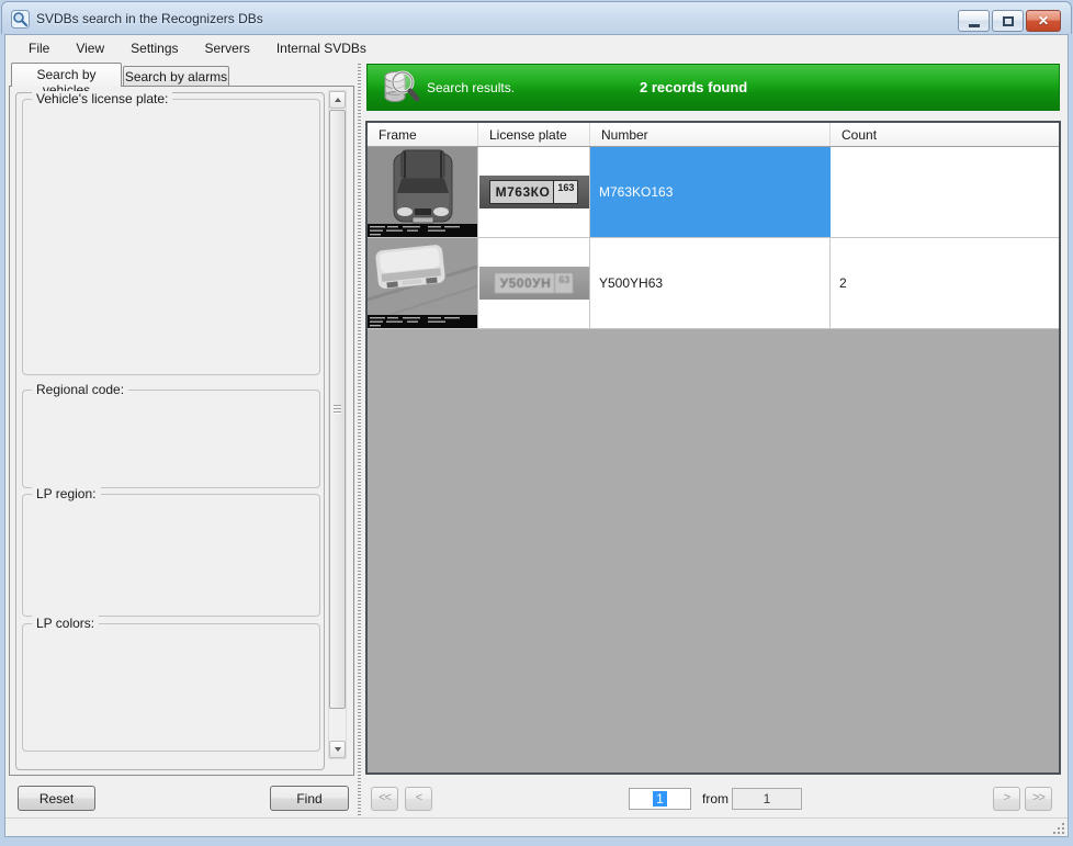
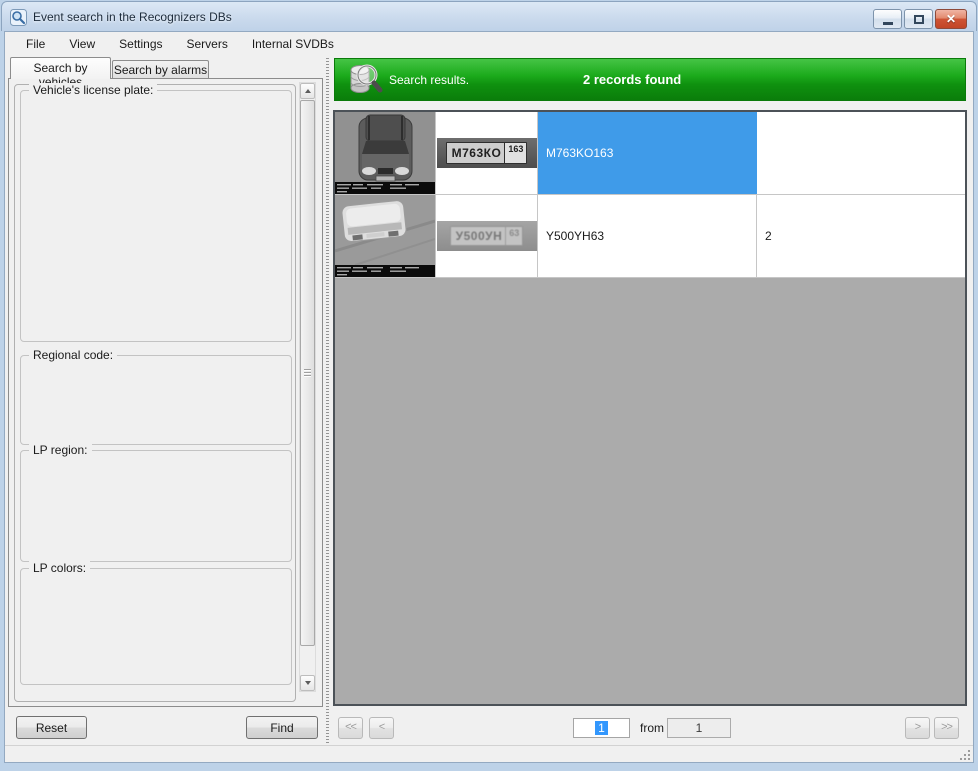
- SVDBs search in the Recognizers DBs
+ Event search in the Recognizers DBs
  ✕
  File
  View
  Settings
  Servers
  Internal SVDBs
  Search by vehicles
  Search by alarms
  Vehicle's license plate:
  Regional code:
  LP region:
  LP colors:
  Reset
  Find
  Search results.
  2 records found
- Frame
- License plate
- Number
- Count
  М763КО
  163
  M763KO163
  У500УН
  63
  Y500YH63
  2
  <<
  <
  1
  from
  1
  >
  >>
